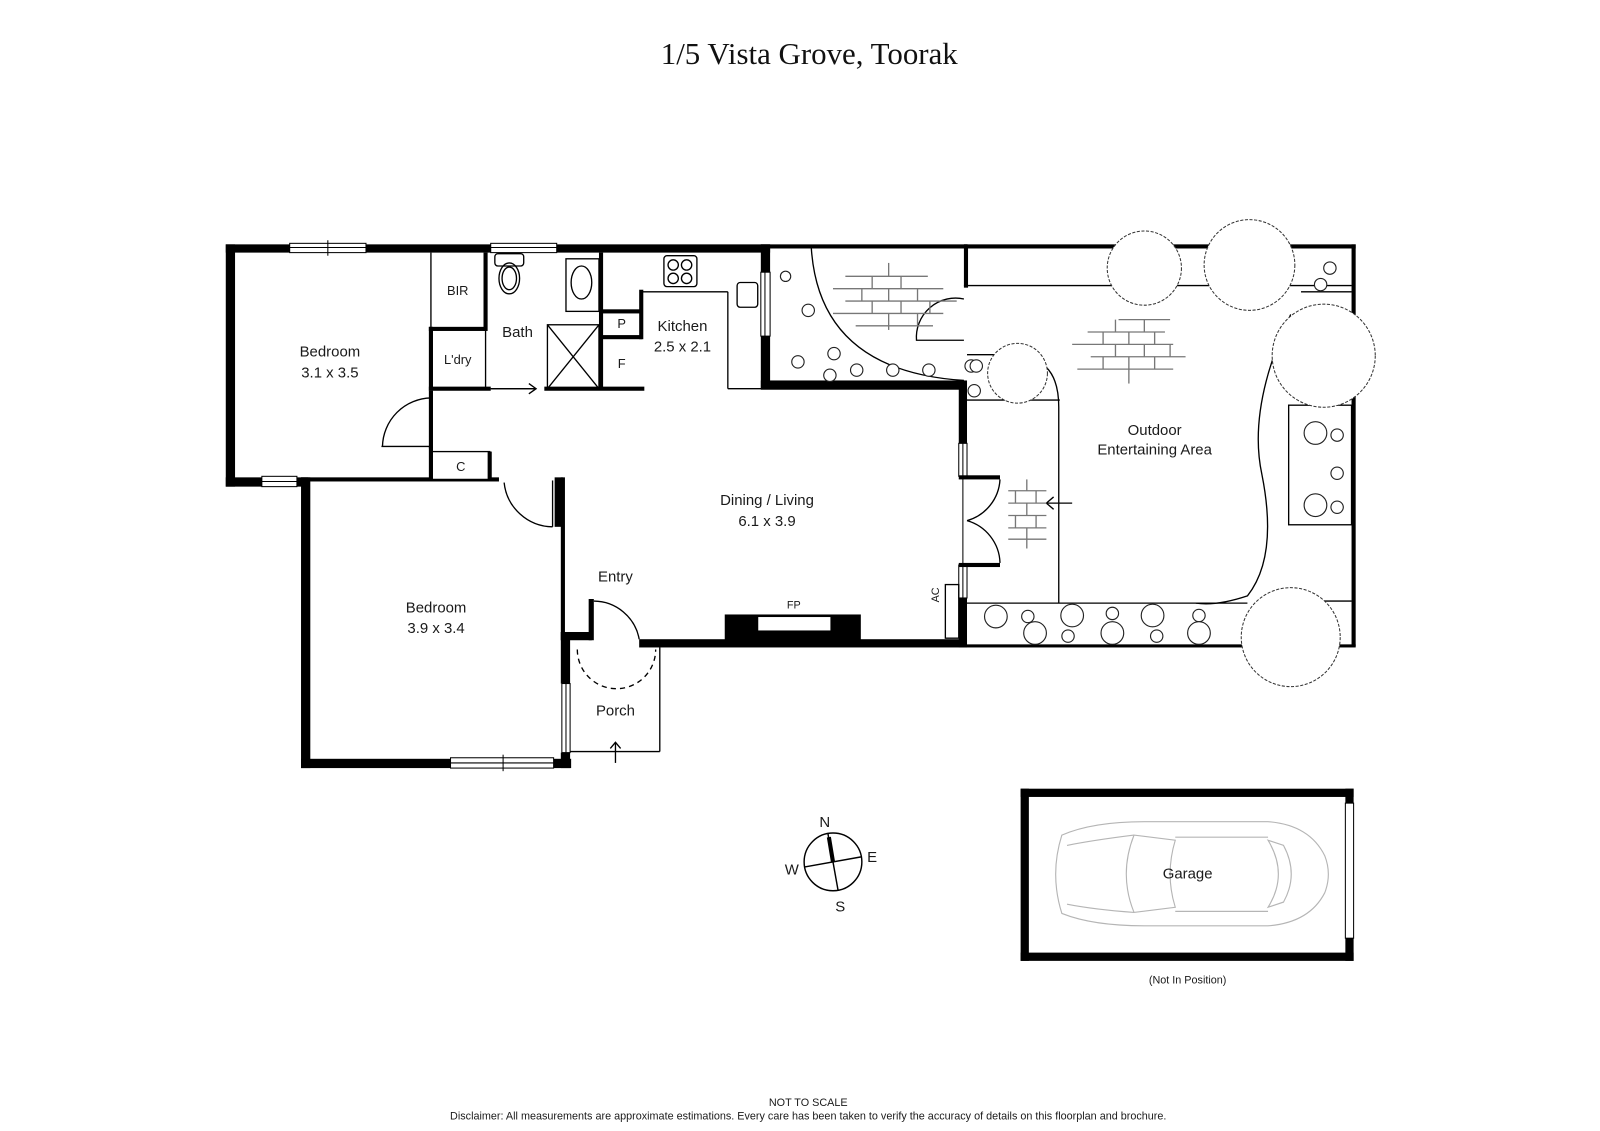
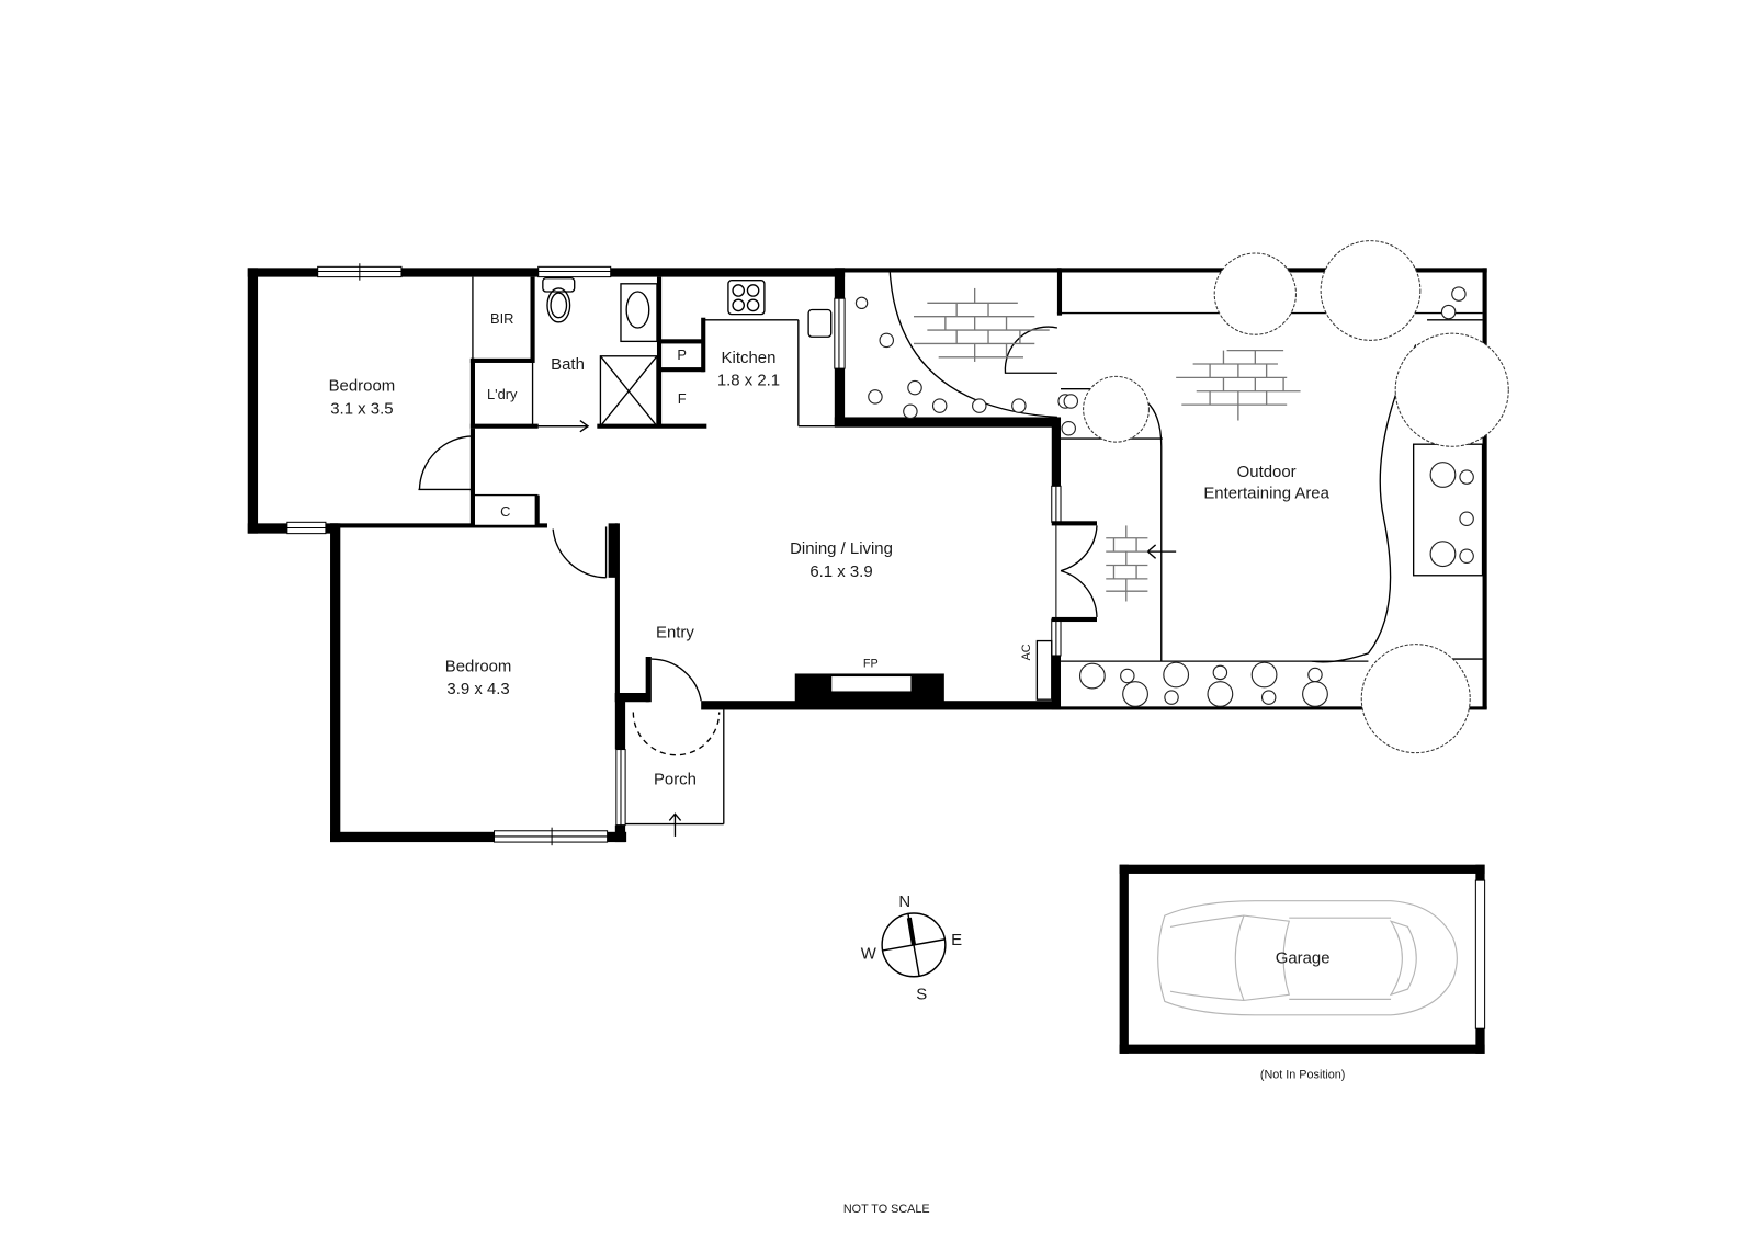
- 1/5 Vista Grove, Toorak
  Bedroom
  3.1 x 3.5
  BIR
  L'dry
  Bath
  P
  F
  Kitchen
- 2.5 x 2.1
+ 1.8 x 2.1
  C
  Dining / Living
  6.1 x 3.9
  FP
  Entry
  Bedroom
- 3.9 x 3.4
+ 3.9 x 4.3
  Porch
  Outdoor
  Entertaining Area
  N
  E
  S
  W
  Garage
  (Not In Position)
  NOT TO SCALE
- Disclaimer: All measurements are approximate estimations. Every care has been taken to verify the accuracy of details on this floorplan and brochure.
